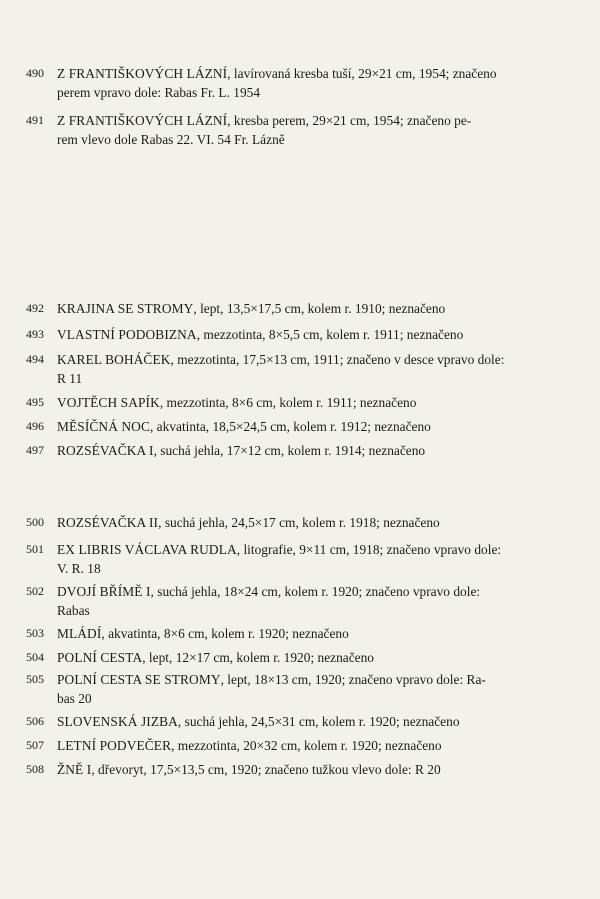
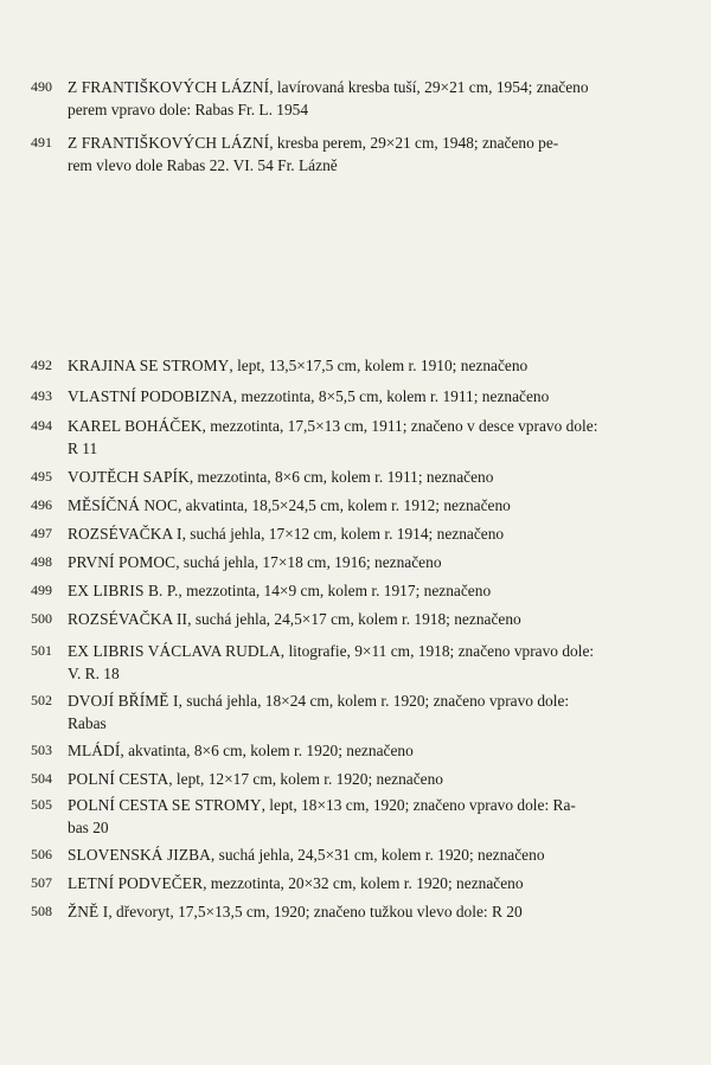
  490
  Z FRANTIŠKOVÝCH LÁZNÍ, lavírovaná kresba tuší, 29×21 cm, 1954; značeno
  perem vpravo dole: Rabas Fr. L. 1954
  491
- Z FRANTIŠKOVÝCH LÁZNÍ, kresba perem, 29×21 cm, 1954; značeno pe-
+ Z FRANTIŠKOVÝCH LÁZNÍ, kresba perem, 29×21 cm, 1948; značeno pe-
  rem vlevo dole Rabas 22. VI. 54 Fr. Lázně
  492
  KRAJINA SE STROMY, lept, 13,5×17,5 cm, kolem r. 1910; neznačeno
  493
  VLASTNÍ PODOBIZNA, mezzotinta, 8×5,5 cm, kolem r. 1911; neznačeno
  494
  KAREL BOHÁČEK, mezzotinta, 17,5×13 cm, 1911; značeno v desce vpravo dole:
  R 11
  495
  VOJTĚCH SAPÍK, mezzotinta, 8×6 cm, kolem r. 1911; neznačeno
  496
  MĚSÍČNÁ NOC, akvatinta, 18,5×24,5 cm, kolem r. 1912; neznačeno
  497
  ROZSÉVAČKA I, suchá jehla, 17×12 cm, kolem r. 1914; neznačeno
+ 498
+ PRVNÍ POMOC, suchá jehla, 17×18 cm, 1916; neznačeno
+ 499
+ EX LIBRIS B. P., mezzotinta, 14×9 cm, kolem r. 1917; neznačeno
  500
  ROZSÉVAČKA II, suchá jehla, 24,5×17 cm, kolem r. 1918; neznačeno
  501
  EX LIBRIS VÁCLAVA RUDLA, litografie, 9×11 cm, 1918; značeno vpravo dole:
  V. R. 18
  502
  DVOJÍ BŘÍMĚ I, suchá jehla, 18×24 cm, kolem r. 1920; značeno vpravo dole:
  Rabas
  503
  MLÁDÍ, akvatinta, 8×6 cm, kolem r. 1920; neznačeno
  504
  POLNÍ CESTA, lept, 12×17 cm, kolem r. 1920; neznačeno
  505
  POLNÍ CESTA SE STROMY, lept, 18×13 cm, 1920; značeno vpravo dole: Ra-
  bas 20
  506
  SLOVENSKÁ JIZBA, suchá jehla, 24,5×31 cm, kolem r. 1920; neznačeno
  507
  LETNÍ PODVEČER, mezzotinta, 20×32 cm, kolem r. 1920; neznačeno
  508
  ŽNĚ I, dřevoryt, 17,5×13,5 cm, 1920; značeno tužkou vlevo dole: R 20
